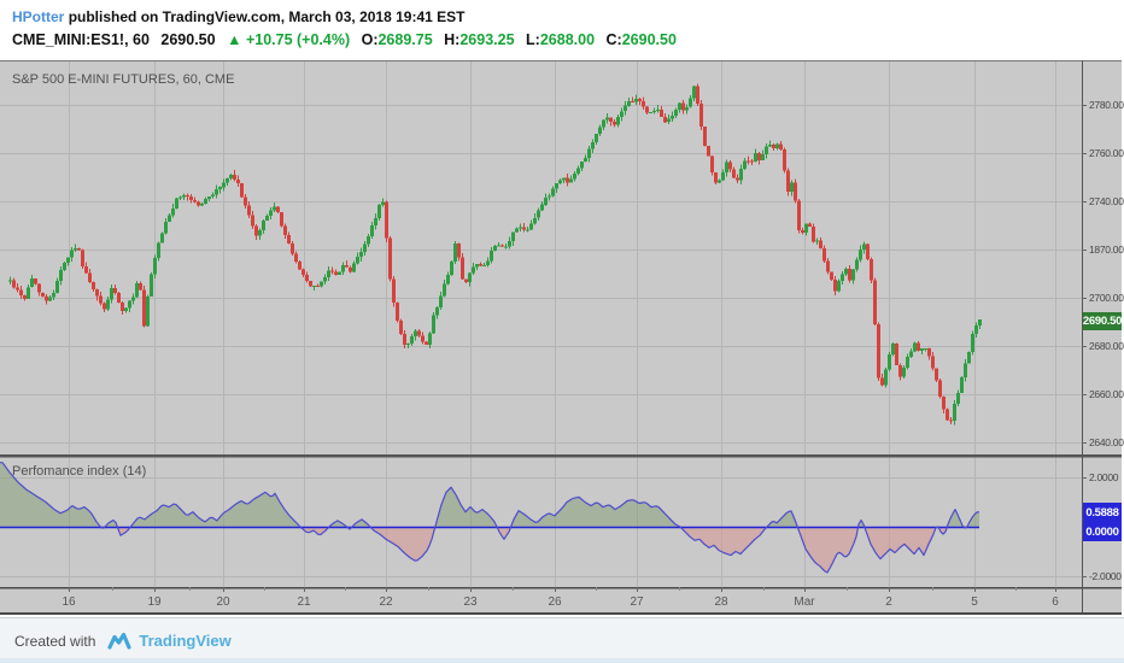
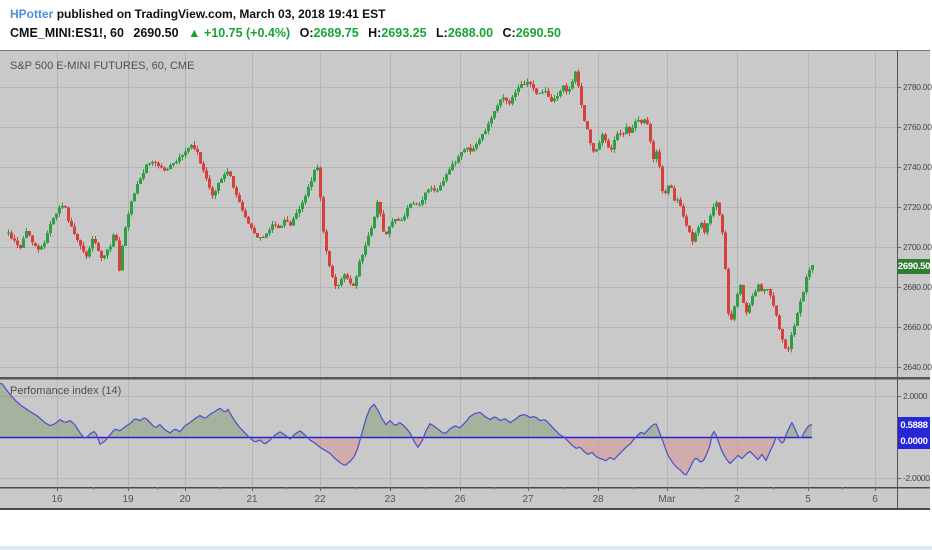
  HPotter published on TradingView.com, March 03, 2018 19:41 EST
  CME_MINI:ES1!, 60 2690.50 ▲ +10.75 (+0.4%) O:2689.75 H:2693.25 L:2688.00 C:2690.50
  2780.00
  2760.00
  2740.00
- 1870.00
+ 2720.00
  2700.00
  2680.00
  2660.00
  2640.00
  2.0000
  -2.0000
  16
  19
  20
  21
  22
  23
  26
  27
  28
  Mar
  2
  5
  6
  S&P 500 E-MINI FUTURES, 60, CME
  Perfomance index (14)
  2690.50
  0.5888
  0.0000
- Created with
- TradingView
